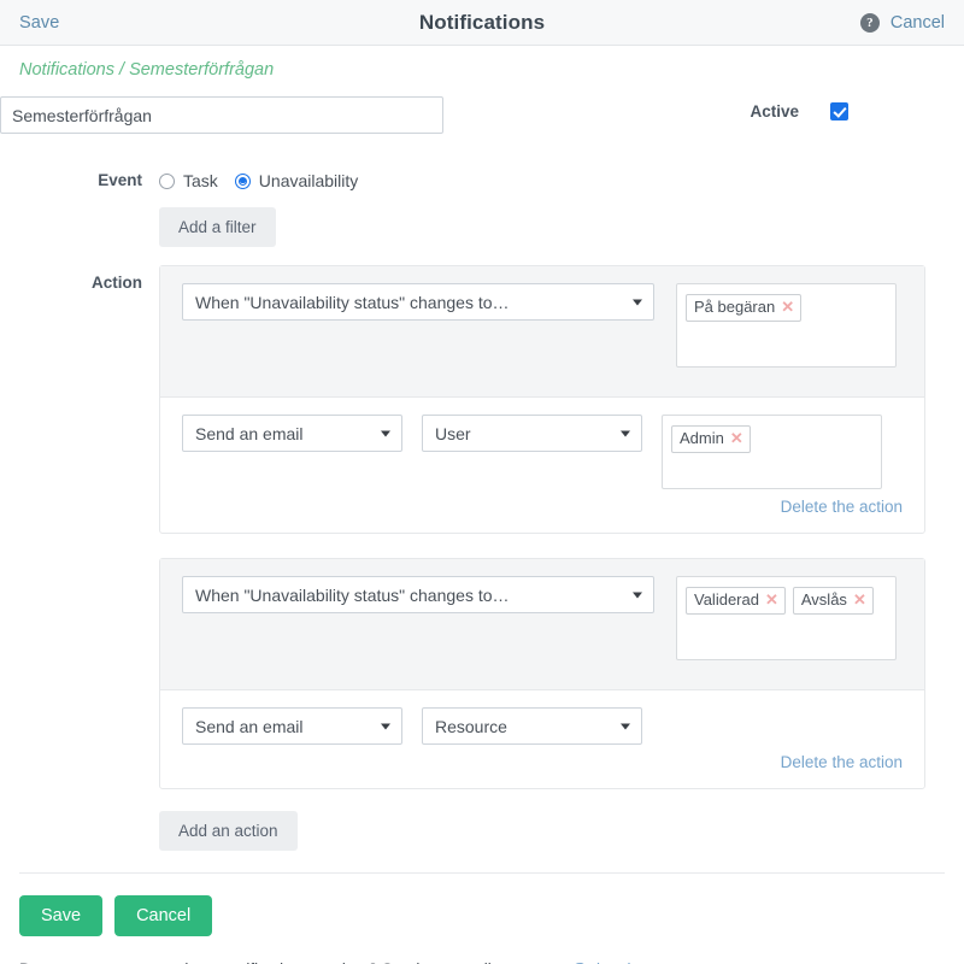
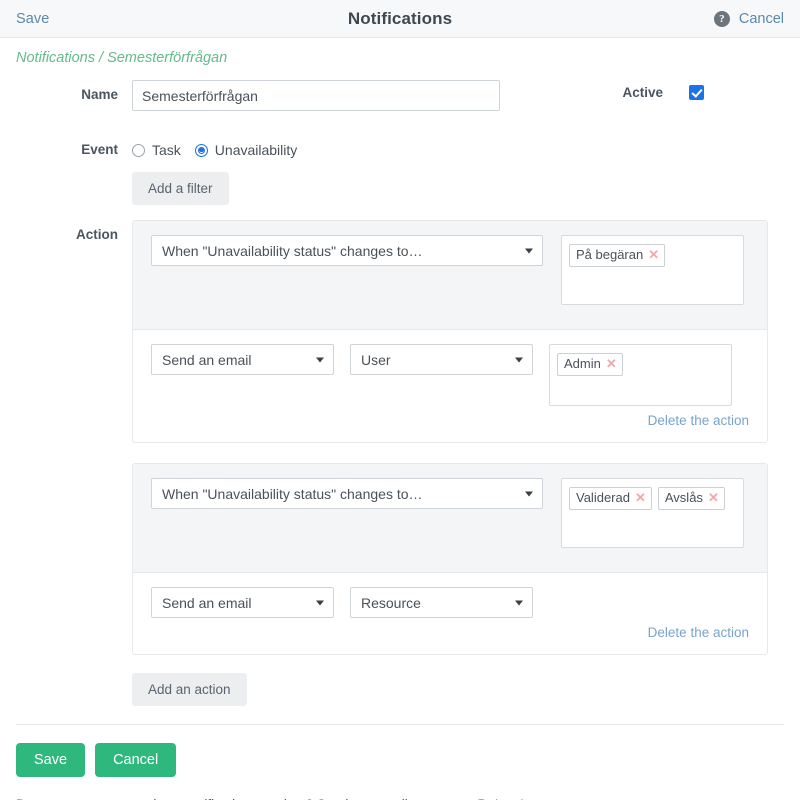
  Save
  Notifications
  ?
  Cancel
  Notifications / Semesterförfrågan
+ Name
  Semesterförfrågan
  Active
  Event
  Task
  Unavailability
  Add a filter
  Action
  When "Unavailability status" changes to…
  På begäran
  ✕
  Send an email
  User
  Admin
  ✕
  Delete the action
  When "Unavailability status" changes to…
  Validerad
  ✕
  Avslås
  ✕
  Send an email
  Resource
  Delete the action
  Add an action
  Save
  Cancel
